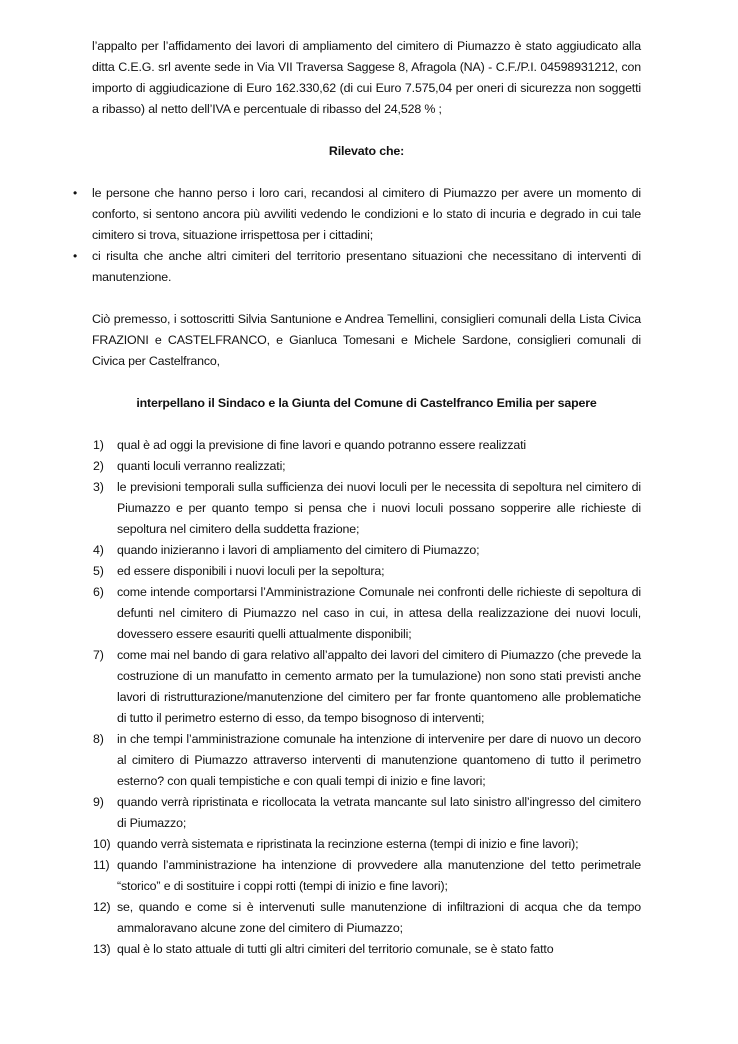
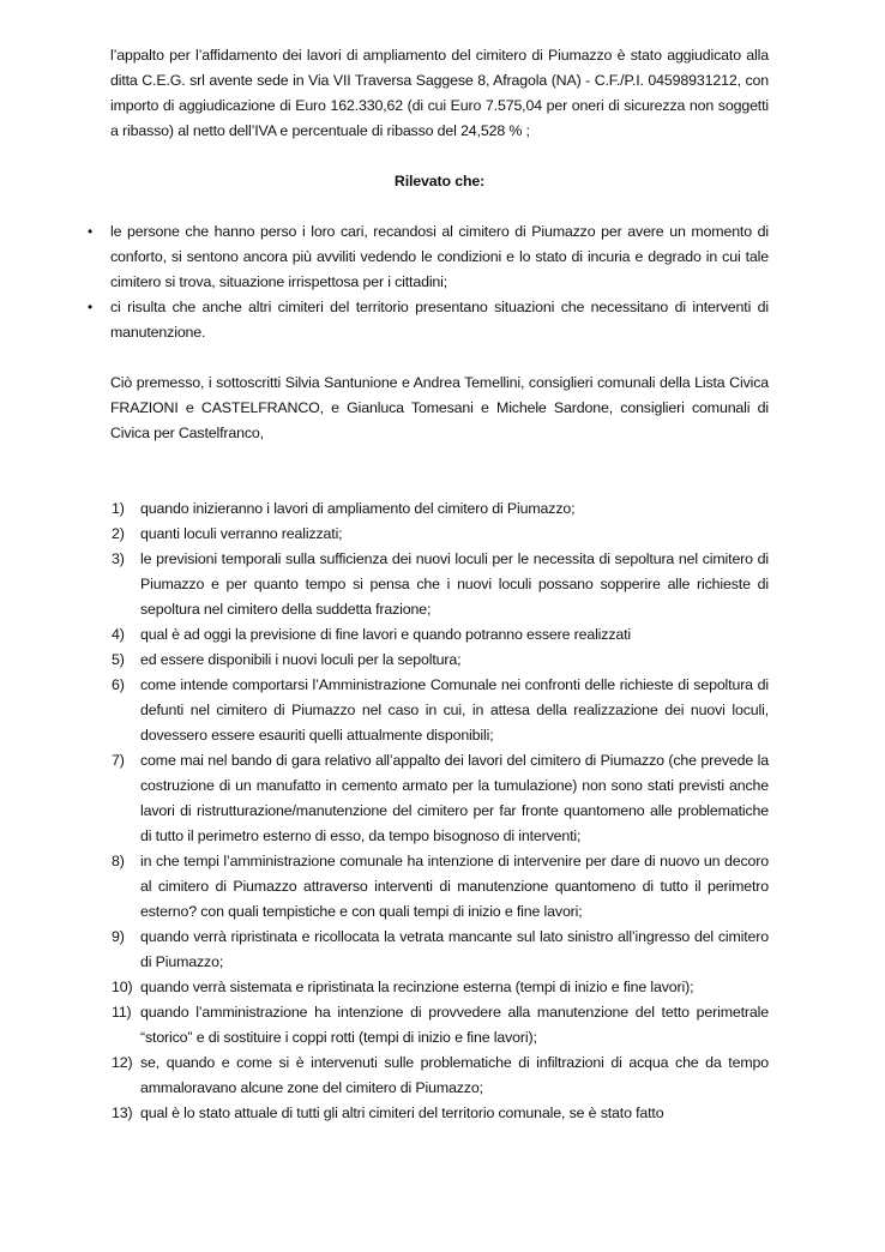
  l’appalto per l’affidamento dei lavori di ampliamento del cimitero di Piumazzo è stato aggiudicato alla ditta C.E.G. srl avente sede in Via VII Traversa Saggese 8, Afragola (NA) - C.F./P.I. 04598931212, con importo di aggiudicazione di Euro 162.330,62 (di cui Euro 7.575,04 per oneri di sicurezza non soggetti a ribasso) al netto dell’IVA e percentuale di ribasso del 24,528 % ;
  Rilevato che:
  •
  le persone che hanno perso i loro cari, recandosi al cimitero di Piumazzo per avere un momento di conforto, si sentono ancora più avviliti vedendo le condizioni e lo stato di incuria e degrado in cui tale cimitero si trova, situazione irrispettosa per i cittadini;
  •
  ci risulta che anche altri cimiteri del territorio presentano situazioni che necessitano di interventi di manutenzione.
  Ciò premesso, i sottoscritti Silvia Santunione e Andrea Temellini, consiglieri comunali della Lista Civica FRAZIONI e CASTELFRANCO, e Gianluca Tomesani e Michele Sardone, consiglieri comunali di Civica per Castelfranco,
- interpellano il Sindaco e la Giunta del Comune di Castelfranco Emilia per sapere
  1)
- qual è ad oggi la previsione di fine lavori e quando potranno essere realizzati
+ quando inizieranno i lavori di ampliamento del cimitero di Piumazzo;
  2)
  quanti loculi verranno realizzati;
  3)
  le previsioni temporali sulla sufficienza dei nuovi loculi per le necessita di sepoltura nel cimitero di Piumazzo e per quanto tempo si pensa che i nuovi loculi possano sopperire alle richieste di sepoltura nel cimitero della suddetta frazione;
  4)
- quando inizieranno i lavori di ampliamento del cimitero di Piumazzo;
+ qual è ad oggi la previsione di fine lavori e quando potranno essere realizzati
  5)
  ed essere disponibili i nuovi loculi per la sepoltura;
  6)
  come intende comportarsi l’Amministrazione Comunale nei confronti delle richieste di sepoltura di defunti nel cimitero di Piumazzo nel caso in cui, in attesa della realizzazione dei nuovi loculi, dovessero essere esauriti quelli attualmente disponibili;
  7)
  come mai nel bando di gara relativo all’appalto dei lavori del cimitero di Piumazzo (che prevede la costruzione di un manufatto in cemento armato per la tumulazione) non sono stati previsti anche lavori di ristrutturazione/manutenzione del cimitero per far fronte quantomeno alle problematiche di tutto il perimetro esterno di esso, da tempo bisognoso di interventi;
  8)
  in che tempi l’amministrazione comunale ha intenzione di intervenire per dare di nuovo un decoro al cimitero di Piumazzo attraverso interventi di manutenzione quantomeno di tutto il perimetro esterno? con quali tempistiche e con quali tempi di inizio e fine lavori;
  9)
  quando verrà ripristinata e ricollocata la vetrata mancante sul lato sinistro all’ingresso del cimitero di Piumazzo;
  10)
  quando verrà sistemata e ripristinata la recinzione esterna (tempi di inizio e fine lavori);
  11)
  quando l’amministrazione ha intenzione di provvedere alla manutenzione del tetto perimetrale “storico” e di sostituire i coppi rotti (tempi di inizio e fine lavori);
  12)
- se, quando e come si è intervenuti sulle manutenzione di infiltrazioni di acqua che da tempo ammaloravano alcune zone del cimitero di Piumazzo;
+ se, quando e come si è intervenuti sulle problematiche di infiltrazioni di acqua che da tempo ammaloravano alcune zone del cimitero di Piumazzo;
  13)
  qual è lo stato attuale di tutti gli altri cimiteri del territorio comunale, se è stato fatto
